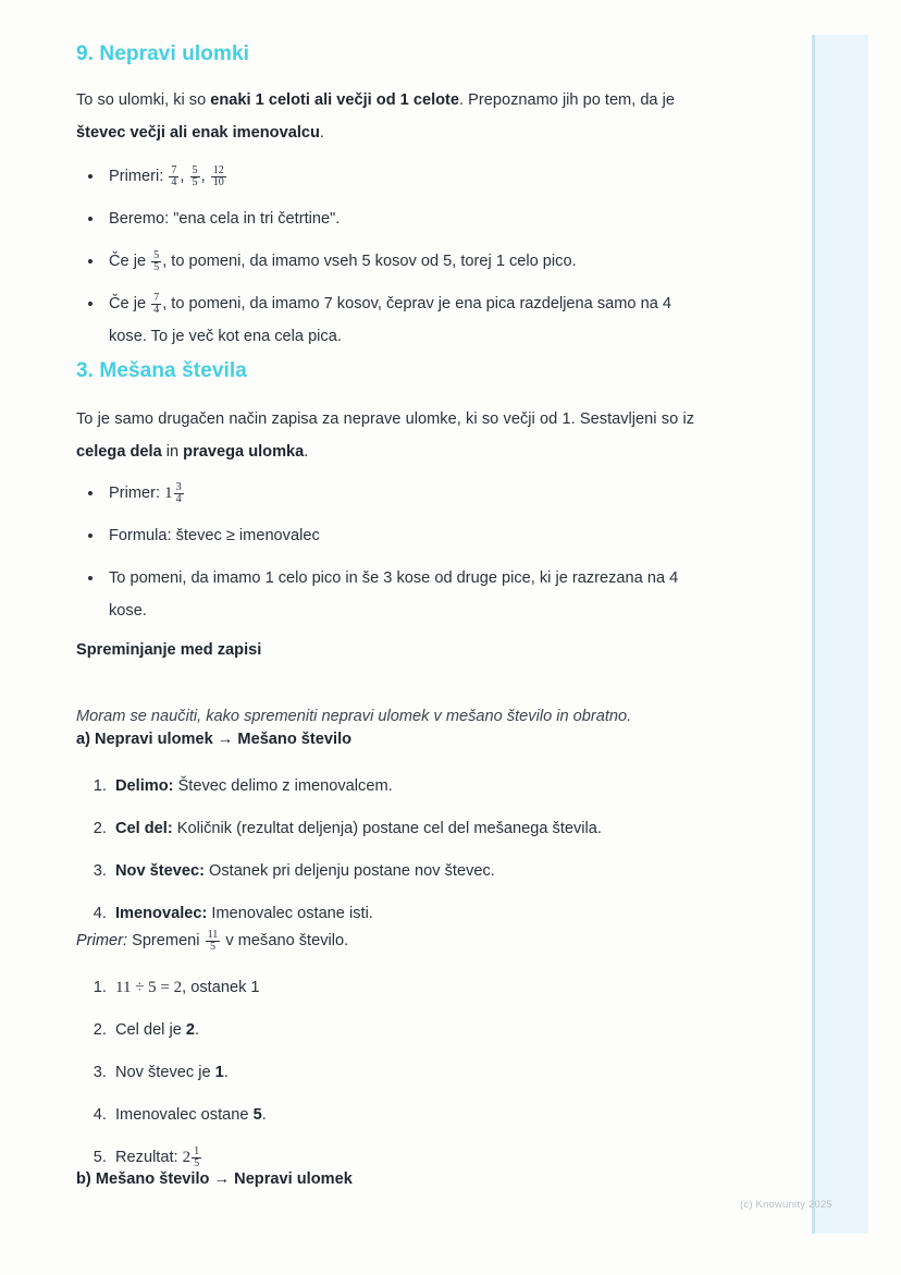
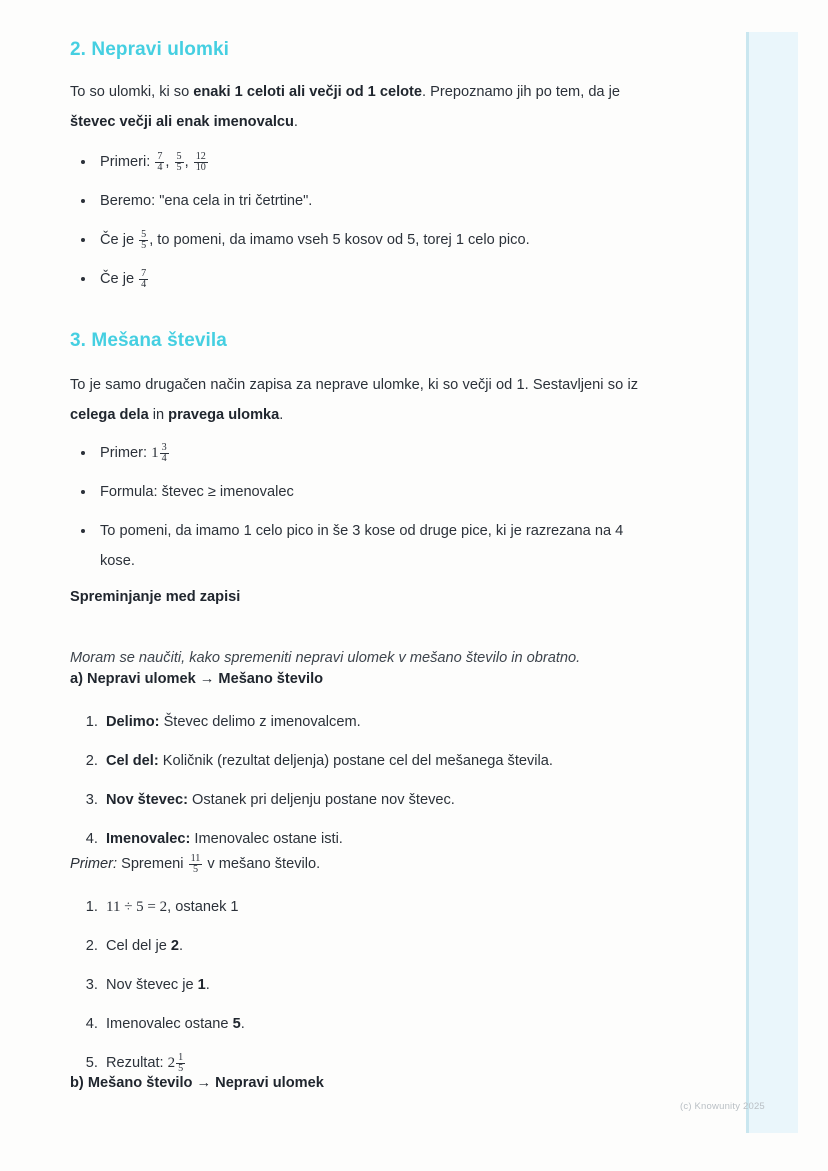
- 9. Nepravi ulomki
+ 2. Nepravi ulomki
  To so ulomki, ki so enaki 1 celoti ali večji od 1 celote. Prepoznamo jih po tem, da je števec večji ali enak imenovalcu.
  Primeri:
  7
  4
  ,
  5
  5
  ,
  12
  10
  Beremo: "ena cela in tri četrtine".
  Če je
  5
  5
  , to pomeni, da imamo vseh 5 kosov od 5, torej 1 celo pico.
  Če je
  7
  4
- , to pomeni, da imamo 7 kosov, čeprav je ena pica razdeljena samo na 4 kose. To je več kot ena cela pica.
  3. Mešana števila
  To je samo drugačen način zapisa za neprave ulomke, ki so večji od 1. Sestavljeni so iz celega dela in pravega ulomka.
  Primer: 1
  3
  4
  Formula: števec ≥ imenovalec
  To pomeni, da imamo 1 celo pico in še 3 kose od druge pice, ki je razrezana na 4 kose.
  Spreminjanje med zapisi
  Moram se naučiti, kako spremeniti nepravi ulomek v mešano število in obratno.
  a) Nepravi ulomek → Mešano število
  Delimo: Števec delimo z imenovalcem.
  Cel del: Količnik (rezultat deljenja) postane cel del mešanega števila.
  Nov števec: Ostanek pri deljenju postane nov števec.
  Imenovalec: Imenovalec ostane isti.
  Primer: Spremeni
  11
  5
  v mešano število.
  11 ÷ 5 = 2, ostanek 1
  Cel del je 2.
  Nov števec je 1.
  Imenovalec ostane 5.
  Rezultat: 2
  1
  5
  b) Mešano število → Nepravi ulomek
  (c) Knowunity 2025
